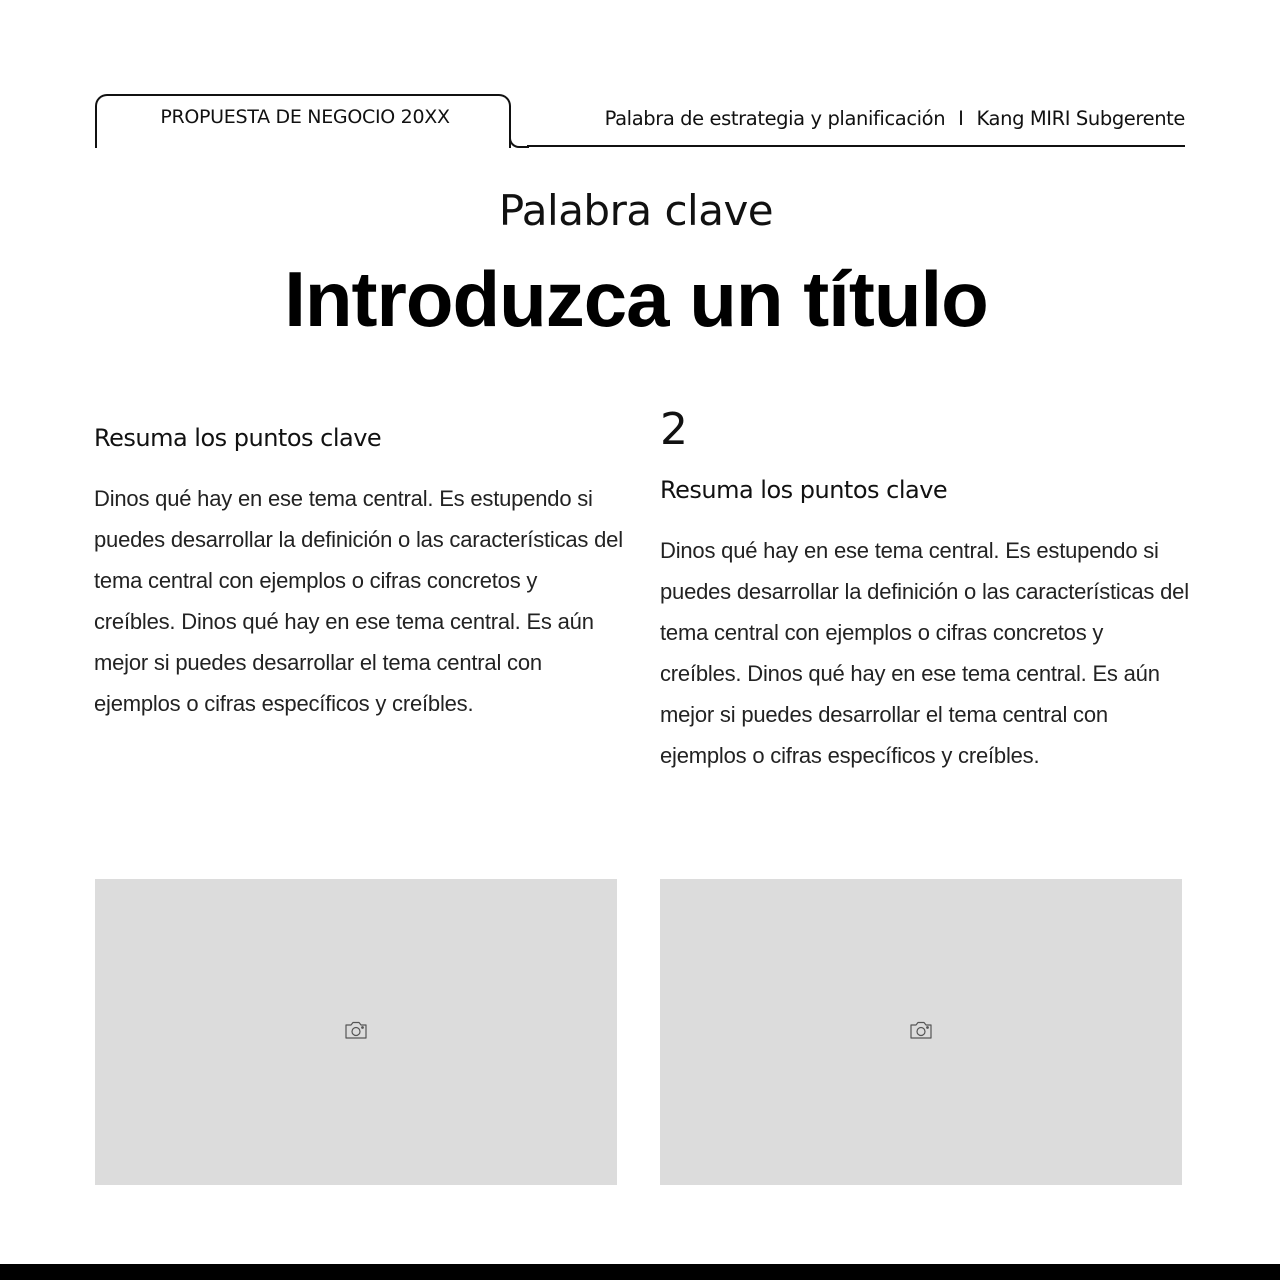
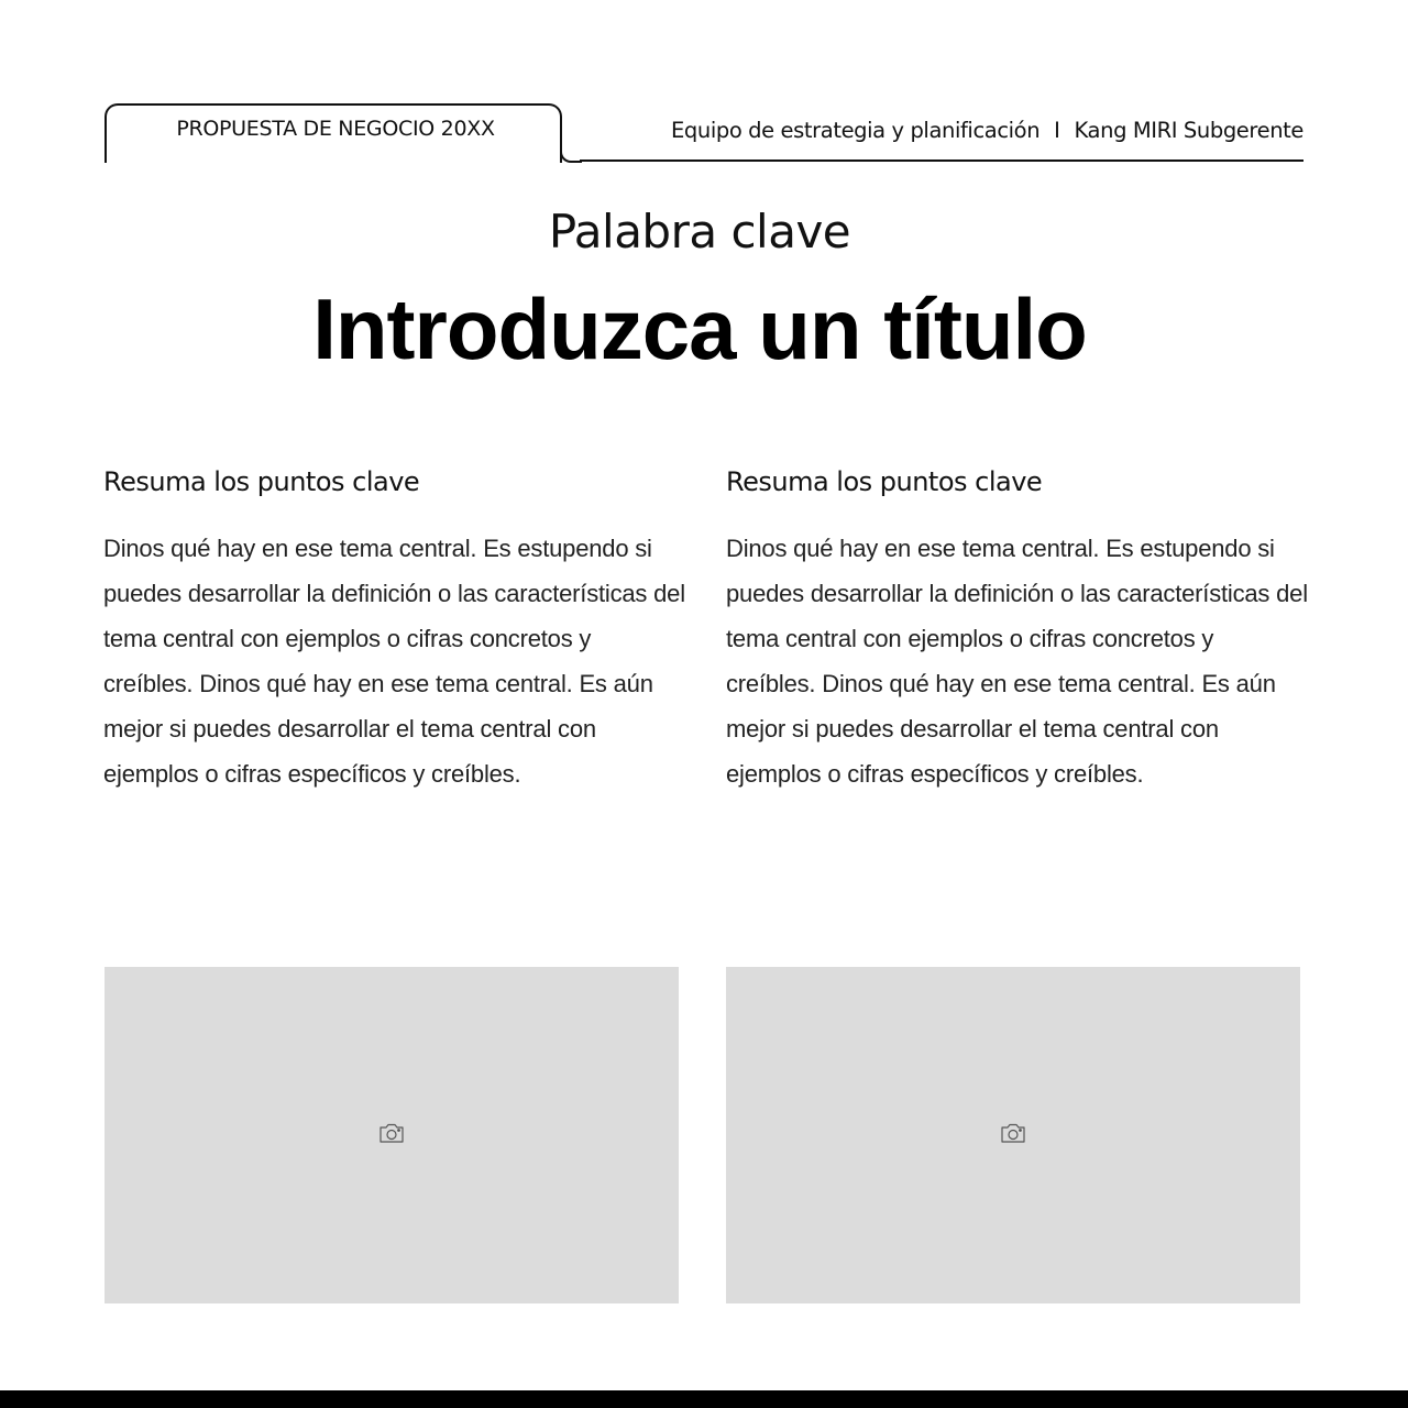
  PROPUESTA DE NEGOCIO 20XX
- Palabra de estrategia y planificación I Kang MIRI Subgerente
+ Equipo de estrategia y planificación I Kang MIRI Subgerente
  Palabra clave
  Introduzca un título
  Resuma los puntos clave
  Dinos qué hay en ese tema central. Es estupendo si puedes desarrollar la definición o las características del tema central con ejemplos o cifras concretos y creíbles. Dinos qué hay en ese tema central. Es aún mejor si puedes desarrollar el tema central con ejemplos o cifras específicos y creíbles.
- 2
  Resuma los puntos clave
  Dinos qué hay en ese tema central. Es estupendo si puedes desarrollar la definición o las características del tema central con ejemplos o cifras concretos y creíbles. Dinos qué hay en ese tema central. Es aún mejor si puedes desarrollar el tema central con ejemplos o cifras específicos y creíbles.
